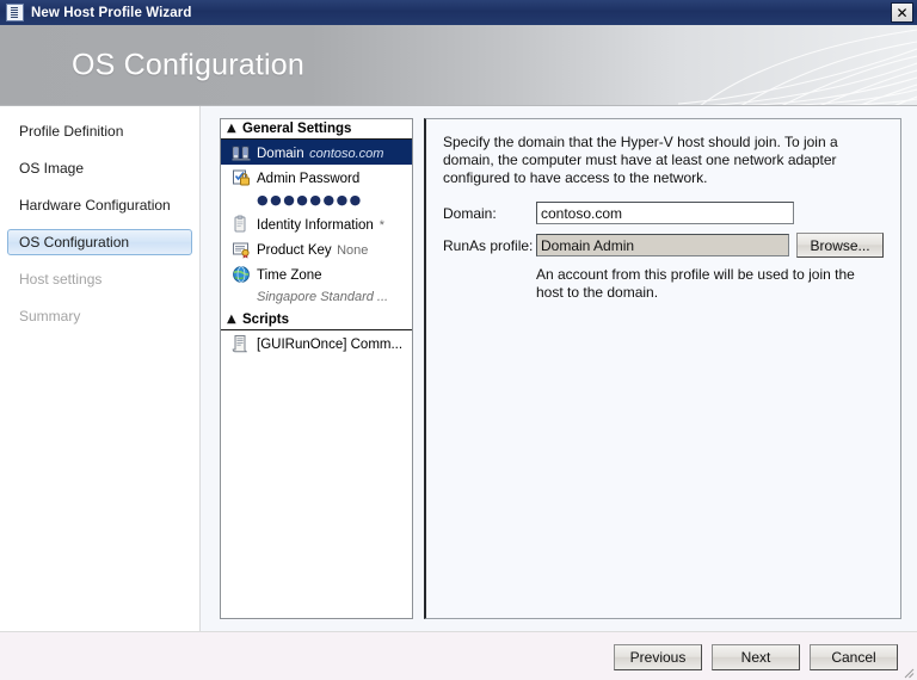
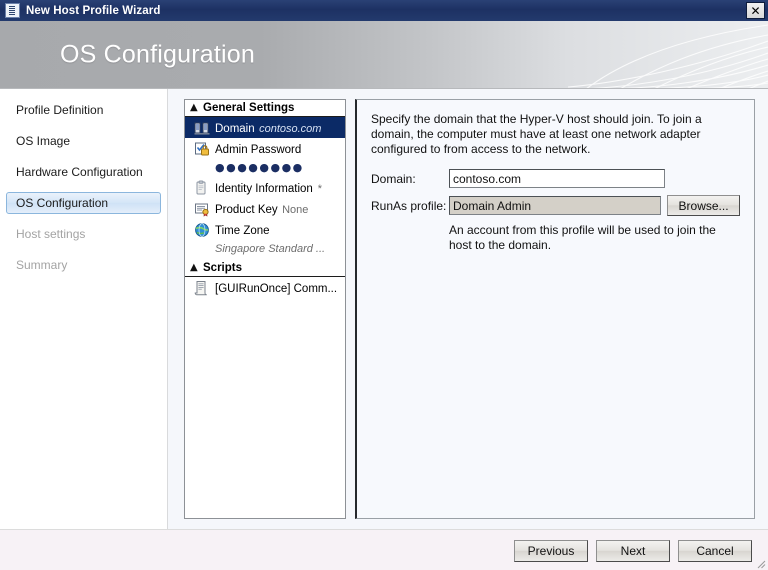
  New Host Profile Wizard
  ✕
  OS Configuration
  Profile Definition
  OS Image
  Hardware Configuration
  OS Configuration
  Host settings
  Summary
  ▲
  General Settings
  Domain contoso.com
  Admin Password ●●●●●●●●
  Identity Information *
  Product Key None
  Time Zone Singapore Standard ...
  ▲
  Scripts
  [GUIRunOnce] Comm...
- Specify the domain that the Hyper-V host should join. To join a domain, the computer must have at least one network adapter configured to have access to the network.
+ Specify the domain that the Hyper-V host should join. To join a domain, the computer must have at least one network adapter configured to from access to the network.
  Domain:
  contoso.com
  RunAs profile:
  Domain Admin
  Browse...
  An account from this profile will be used to join the host to the domain.
  Previous
  Next
  Cancel
